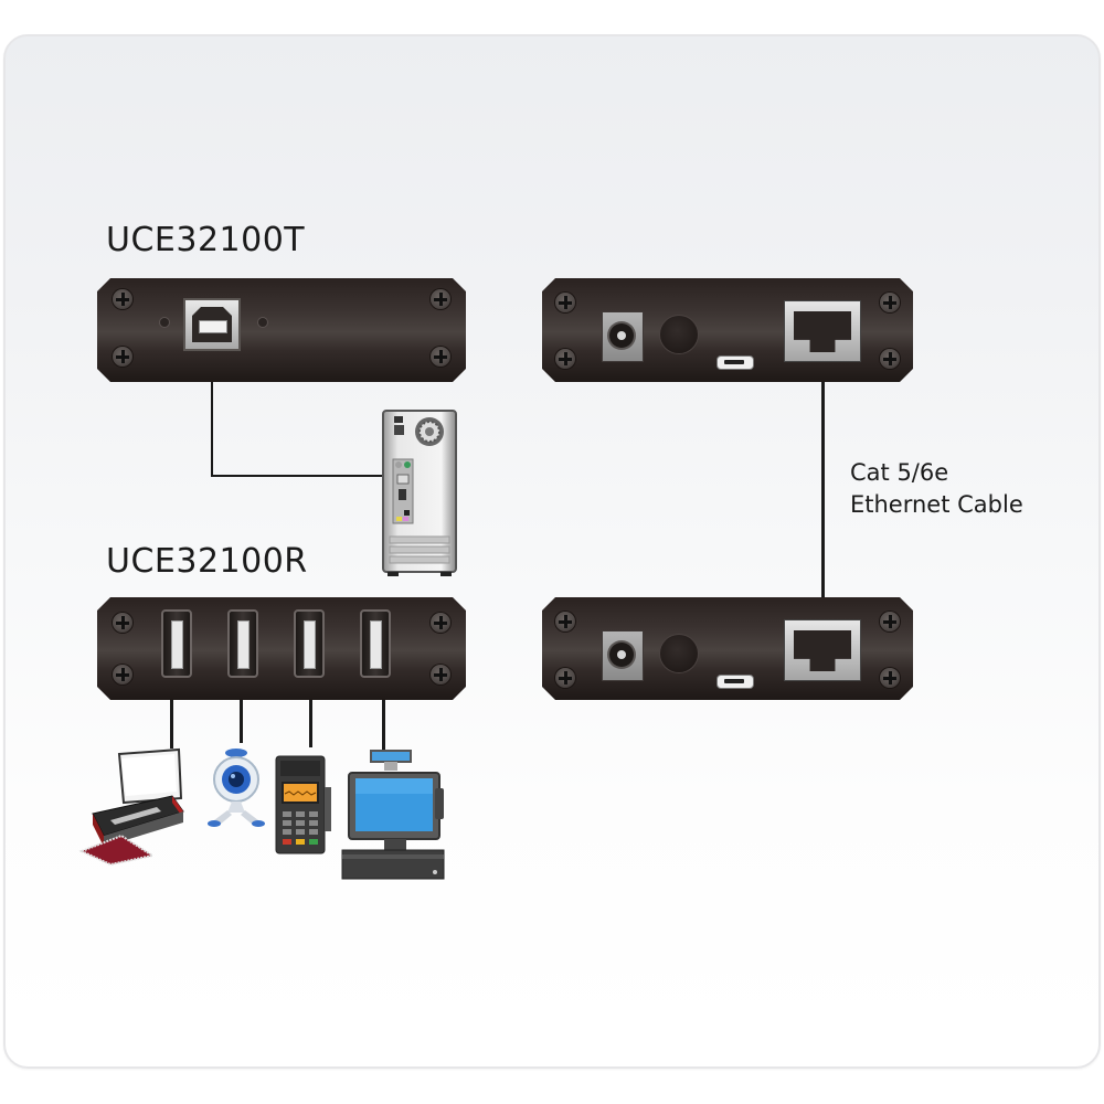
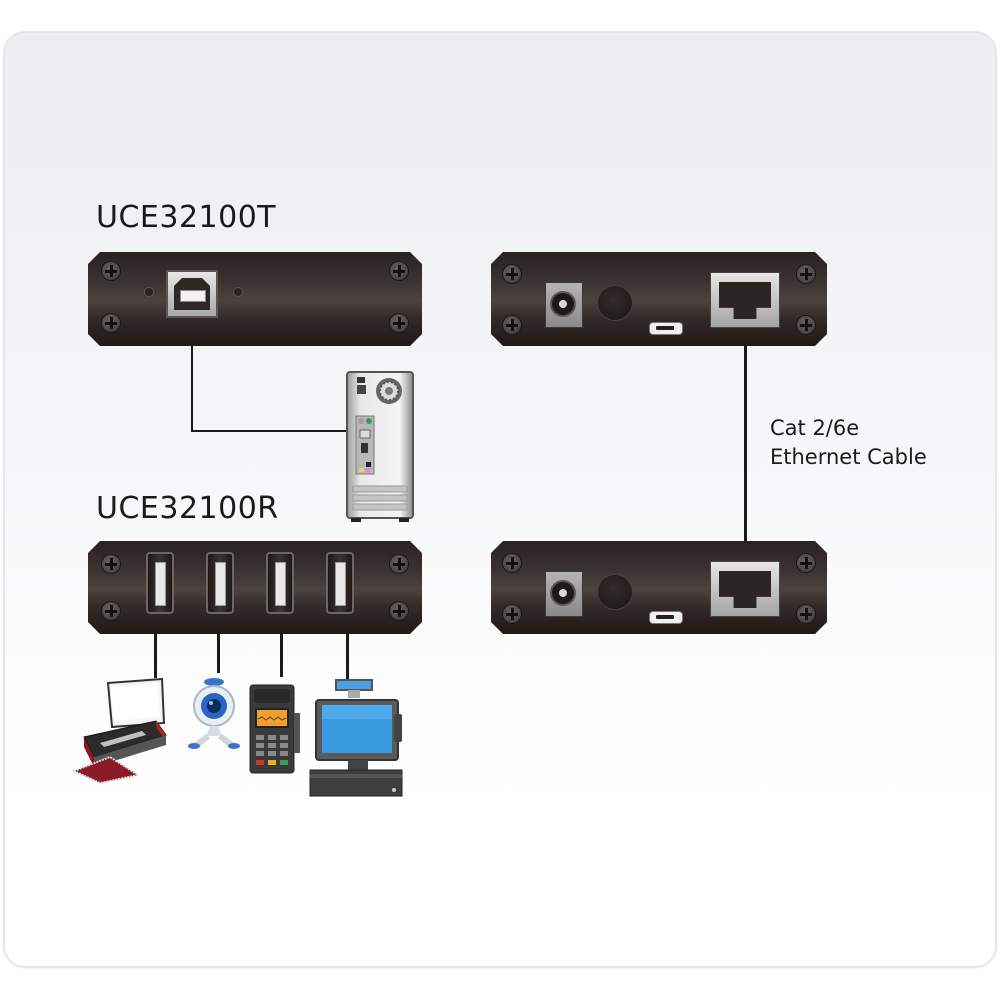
  UCE32100T
  UCE32100R
- Cat 5/6e
+ Cat 2/6e
  Ethernet Cable
